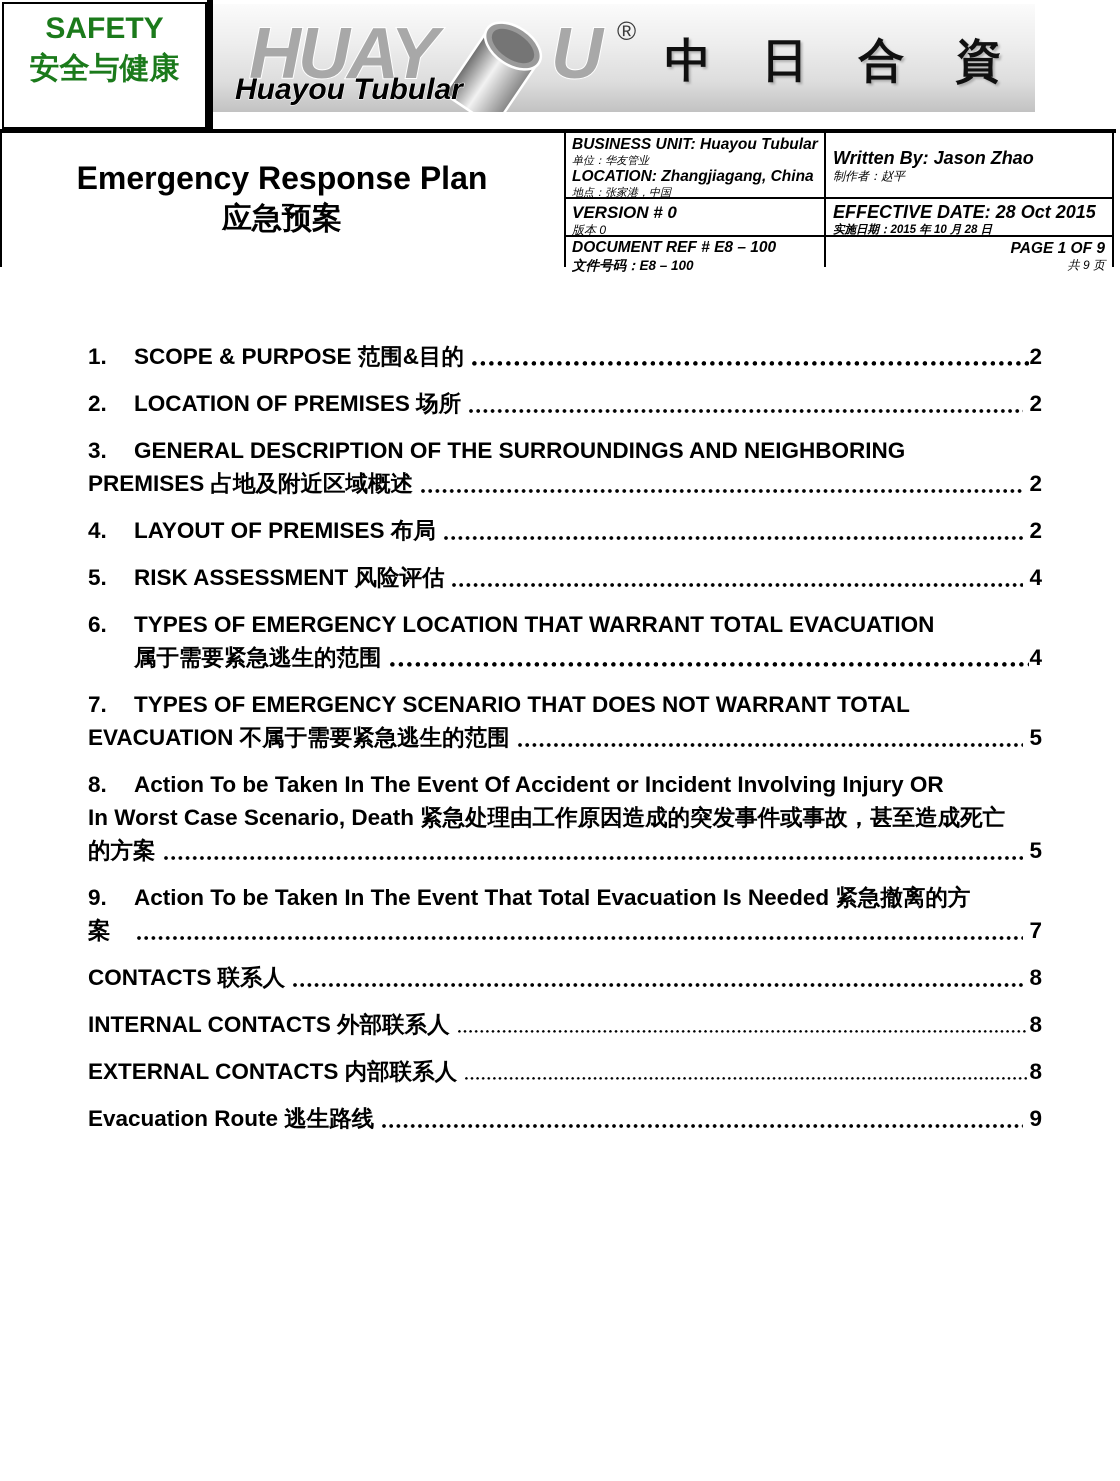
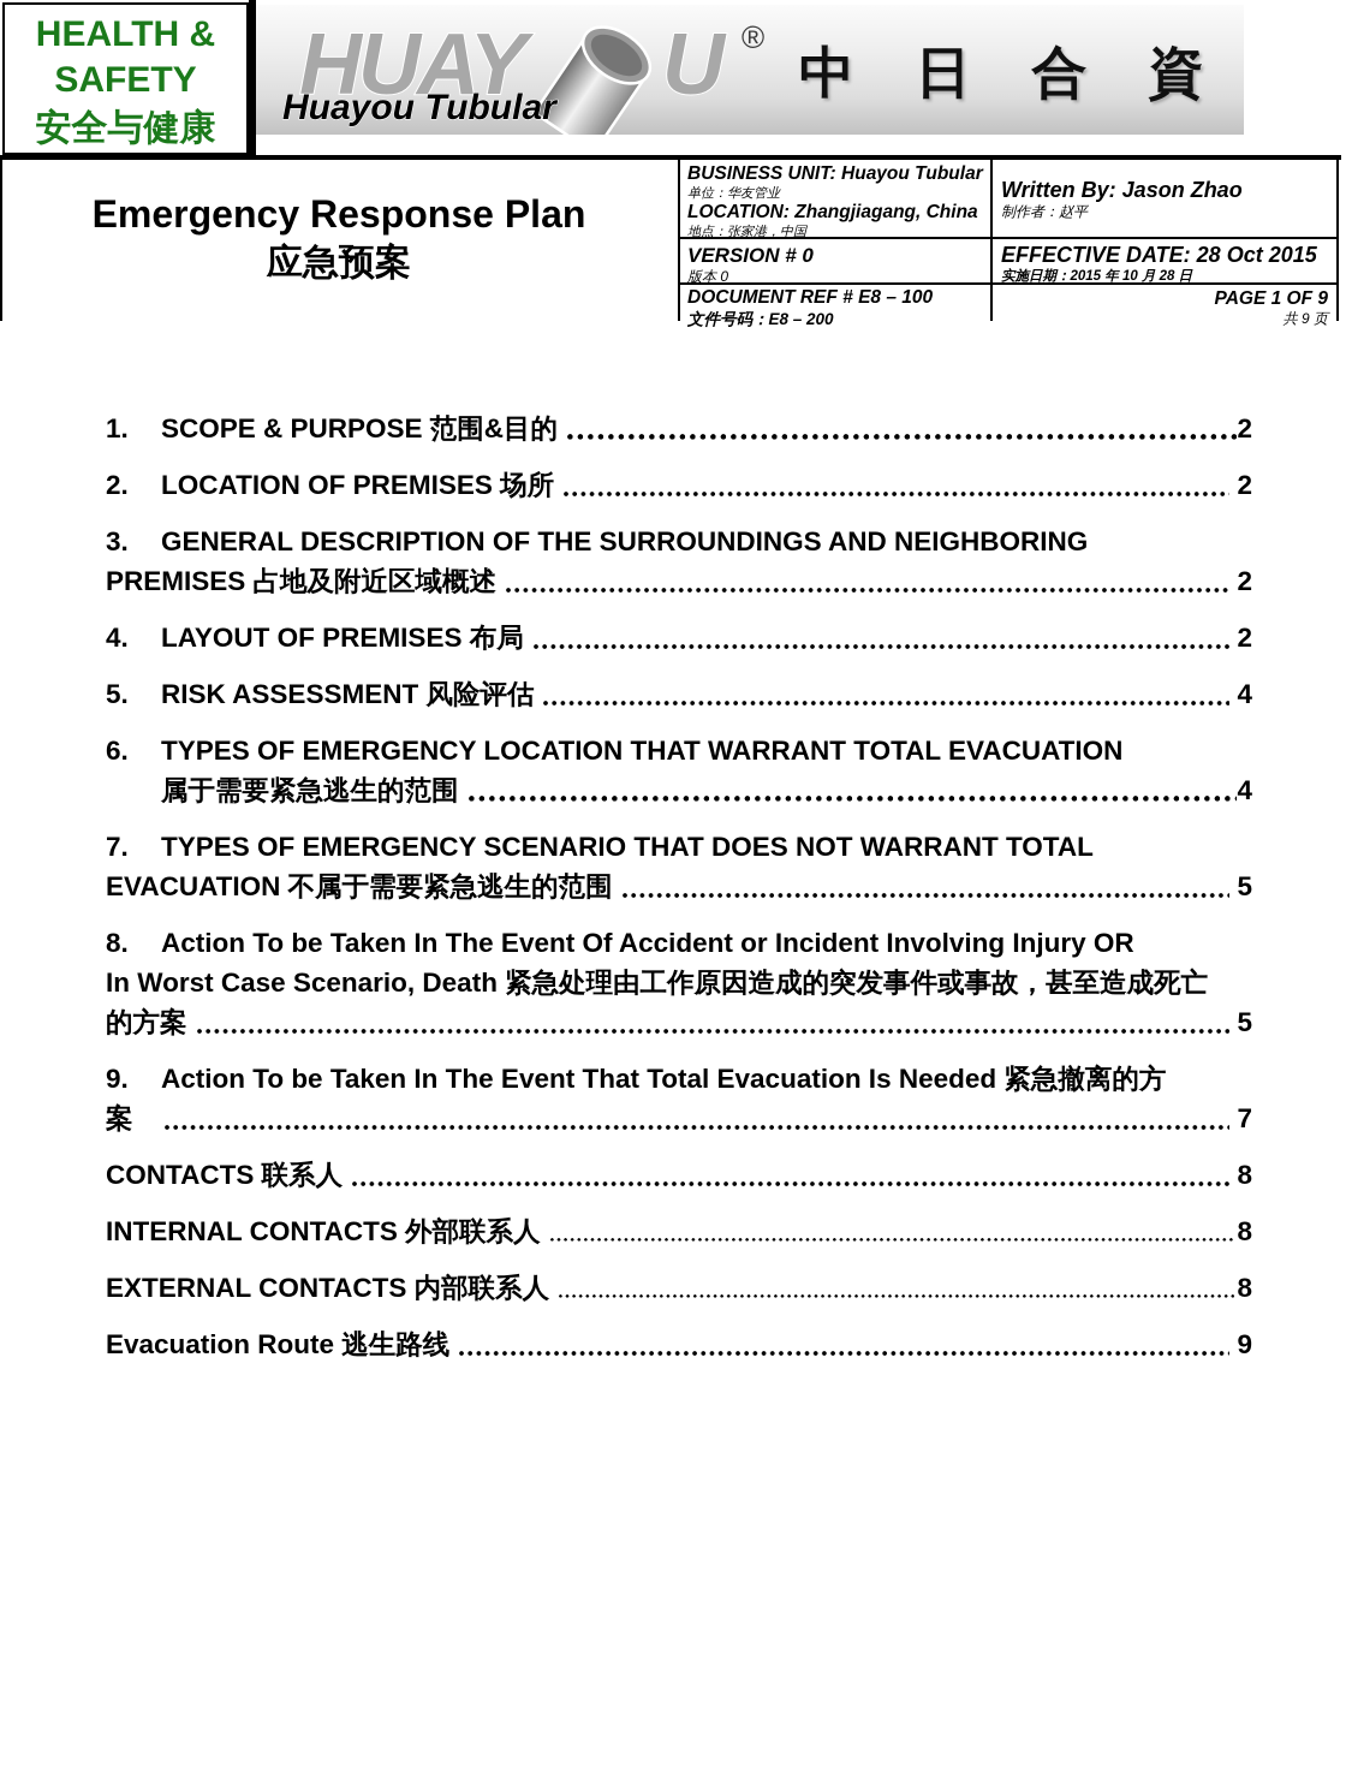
+ HEALTH &
  SAFETY
  安全与健康
  HUAY
  U
  ®
  Huayou Tubular
  中 日 合 資
  Emergency Response Plan
  应急预案
  BUSINESS UNIT: Huayou Tubular
  单位：华友管业
  LOCATION: Zhangjiagang, China
  地点：张家港，中国
  Written By: Jason Zhao
  制作者：赵平
  VERSION # 0
  版本 0
  EFFECTIVE DATE: 28 Oct 2015
  实施日期：2015 年 10 月 28 日
  DOCUMENT REF # E8 – 100
- 文件号码：E8 – 100
+ 文件号码：E8 – 200
  PAGE 1 OF 9
  共 9 页
  1.
  SCOPE & PURPOSE 范围&目的
  2
  2.
  LOCATION OF PREMISES 场所
  2
  3.
  GENERAL DESCRIPTION OF THE SURROUNDINGS AND NEIGHBORING
  PREMISES 占地及附近区域概述
  2
  4.
  LAYOUT OF PREMISES 布局
  2
  5.
  RISK ASSESSMENT 风险评估
  4
  6.
  TYPES OF EMERGENCY LOCATION THAT WARRANT TOTAL EVACUATION
  属于需要紧急逃生的范围
  4
  7.
  TYPES OF EMERGENCY SCENARIO THAT DOES NOT WARRANT TOTAL
  EVACUATION 不属于需要紧急逃生的范围
  5
  8.
  Action To be Taken In The Event Of Accident or Incident Involving Injury OR
  In Worst Case Scenario, Death 紧急处理由工作原因造成的突发事件或事故，甚至造成死亡
  的方案
  5
  9.
  Action To be Taken In The Event That Total Evacuation Is Needed 紧急撤离的方
  案
  7
  CONTACTS 联系人
  8
  INTERNAL CONTACTS 外部联系人
  8
  EXTERNAL CONTACTS 内部联系人
  8
  Evacuation Route 逃生路线
  9
